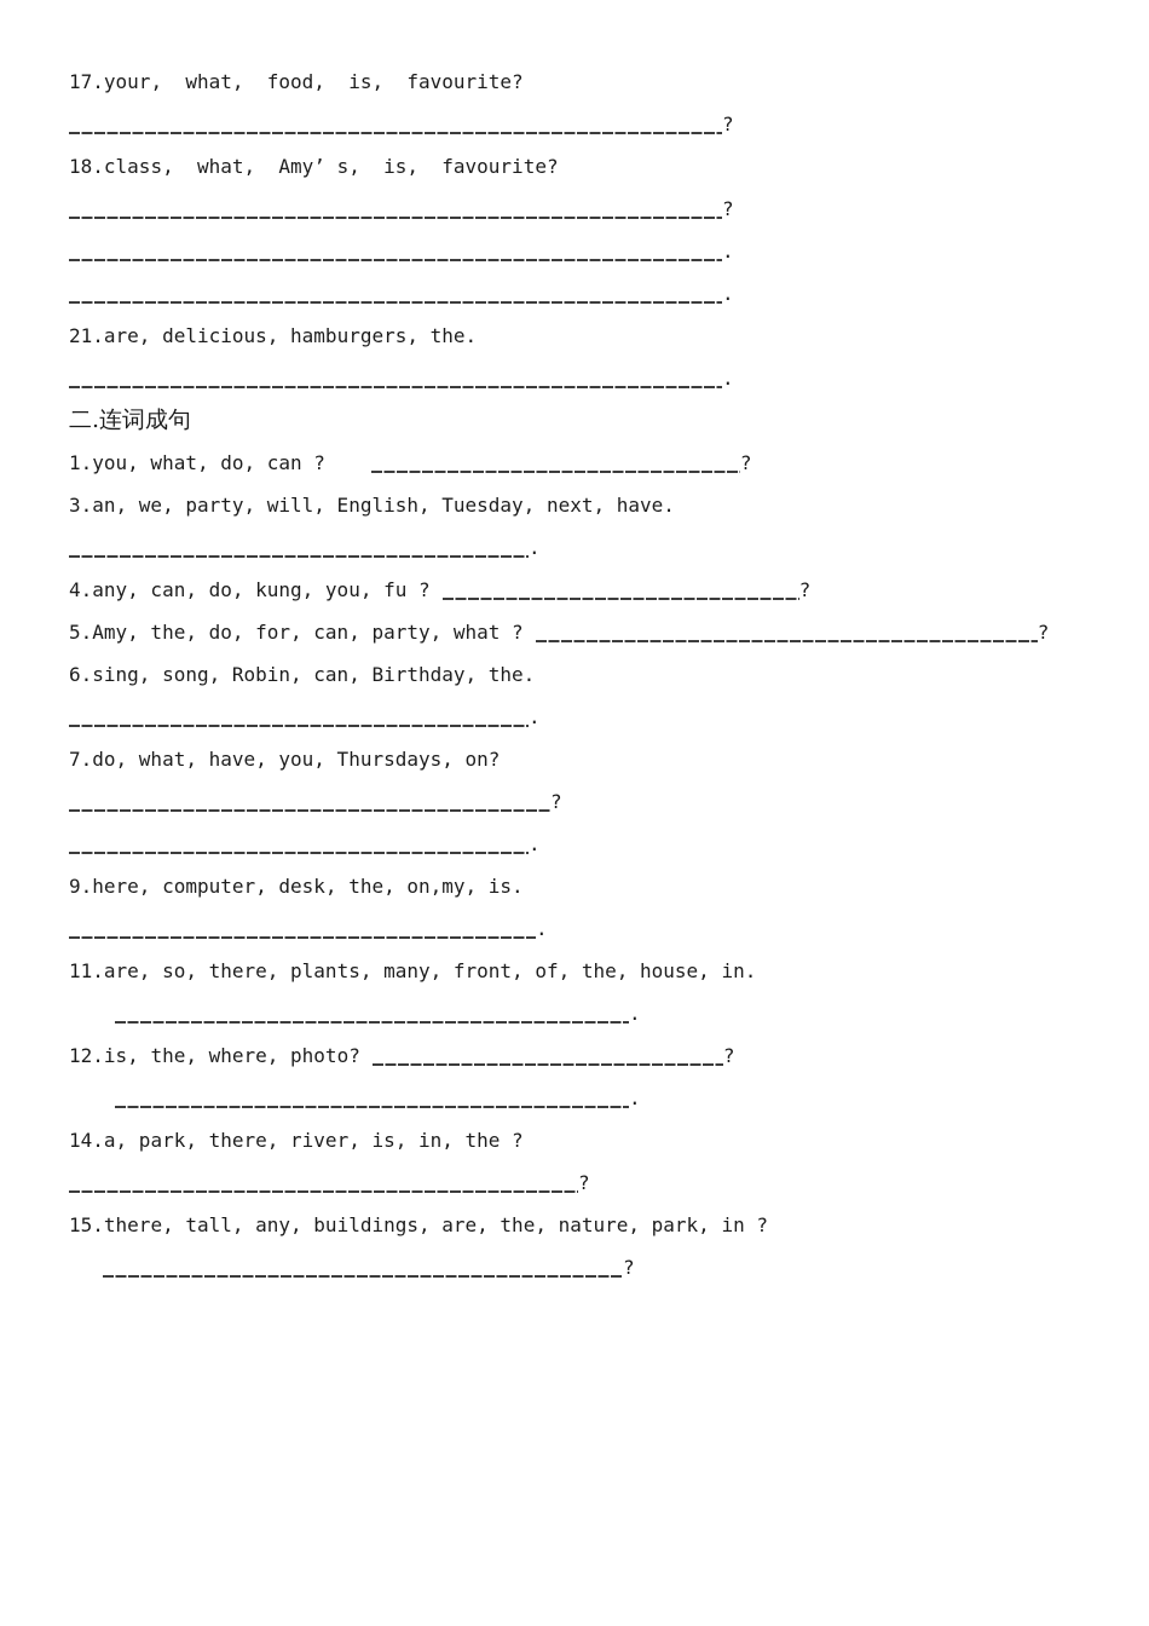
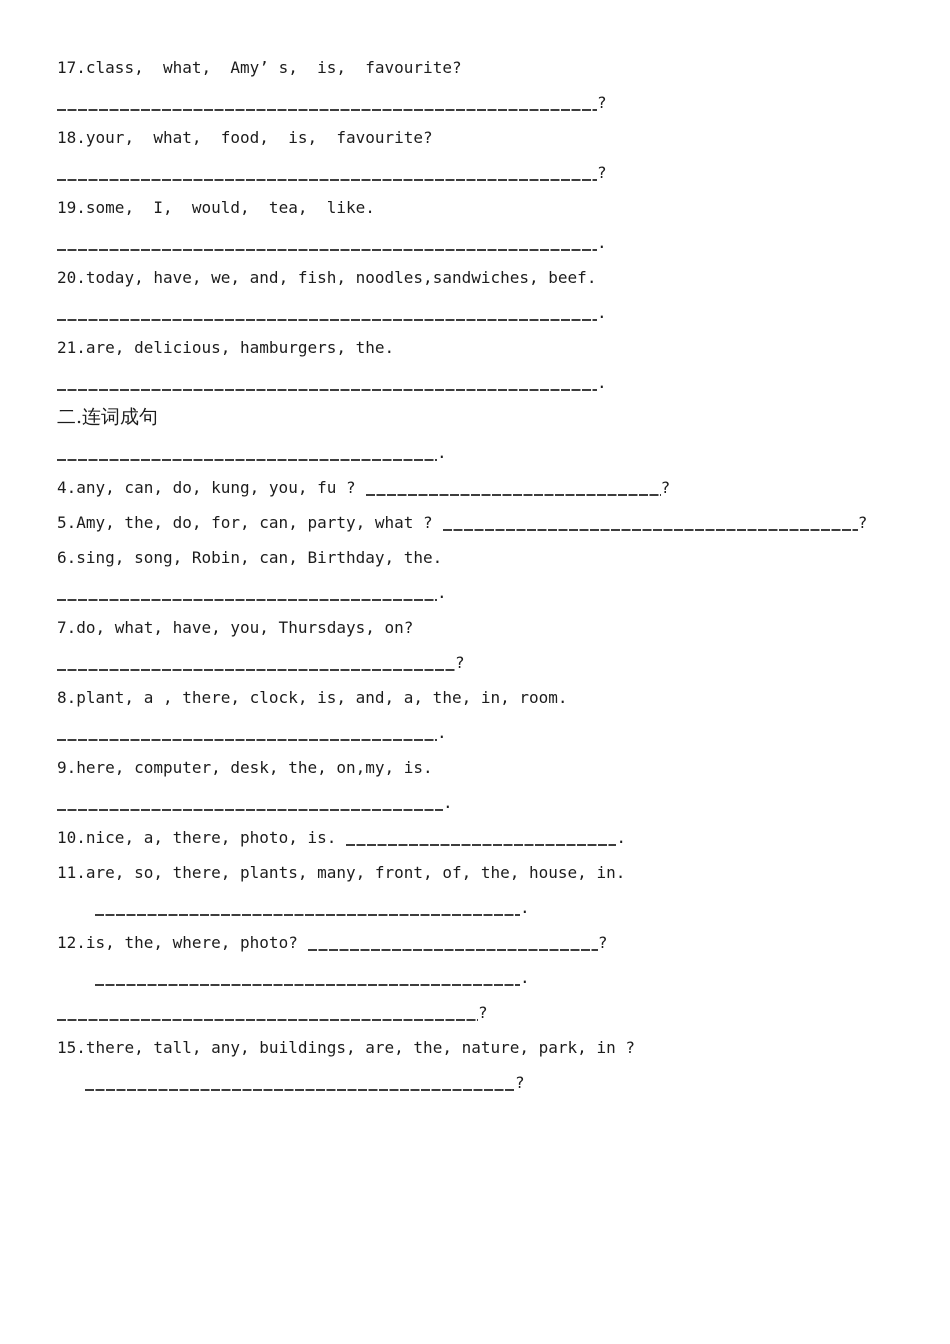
- 17.your, what, food, is, favourite?
+ 17.class, what, Amy’ s, is, favourite?
  ?
- 18.class, what, Amy’ s, is, favourite?
+ 18.your, what, food, is, favourite?
  ?
+ 19.some, I, would, tea, like.
  .
+ 20.today, have, we, and, fish, noodles,sandwiches, beef.
  .
  21.are, delicious, hamburgers, the.
  .
  二.连词成句
- 1.you, what, do, can ? ?
- 3.an, we, party, will, English, Tuesday, next, have.
  .
  4.any, can, do, kung, you, fu ? ?
  5.Amy, the, do, for, can, party, what ? ?
  6.sing, song, Robin, can, Birthday, the.
  .
  7.do, what, have, you, Thursdays, on?
  ?
+ 8.plant, a , there, clock, is, and, a, the, in, room.
  .
  9.here, computer, desk, the, on,my, is.
  .
+ 10.nice, a, there, photo, is. .
  11.are, so, there, plants, many, front, of, the, house, in.
  .
  12.is, the, where, photo? ?
  .
- 14.a, park, there, river, is, in, the ?
  ?
  15.there, tall, any, buildings, are, the, nature, park, in ?
  ?
